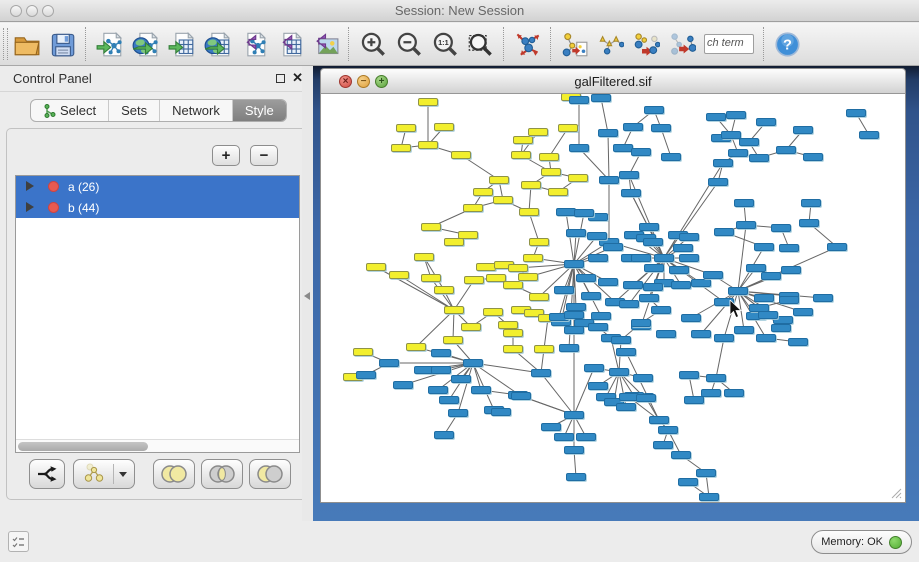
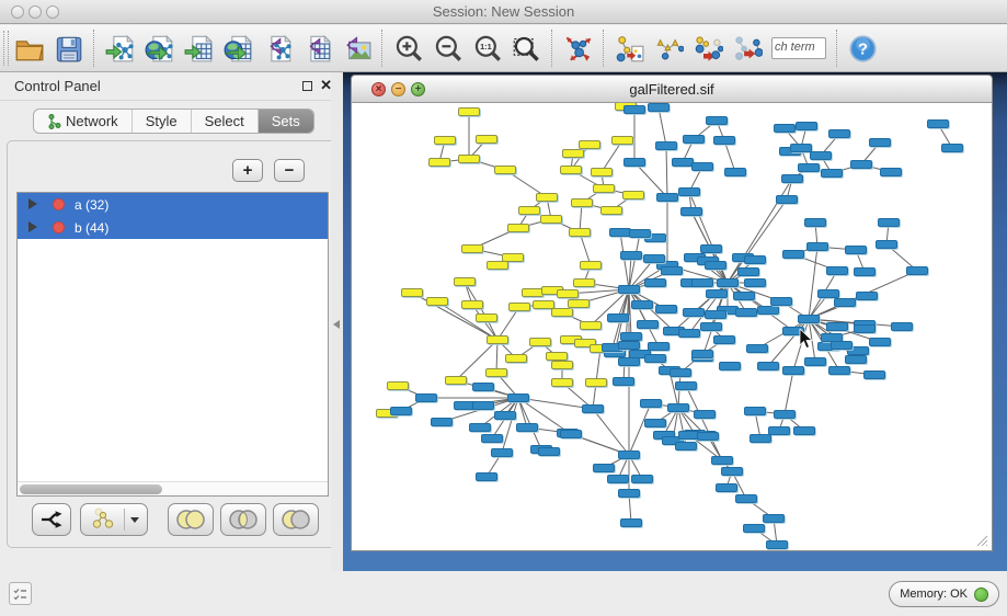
  Session: New Session
  1:1
  ch term
  ?
  Control Panel
  ✕
- Select
+ Network
- Sets
+ Style
- Network
+ Select
- Style
+ Sets
  +
  −
- a (26)
+ a (32)
  b (44)
  ×
  −
  +
  galFiltered.sif
  Memory: OK
